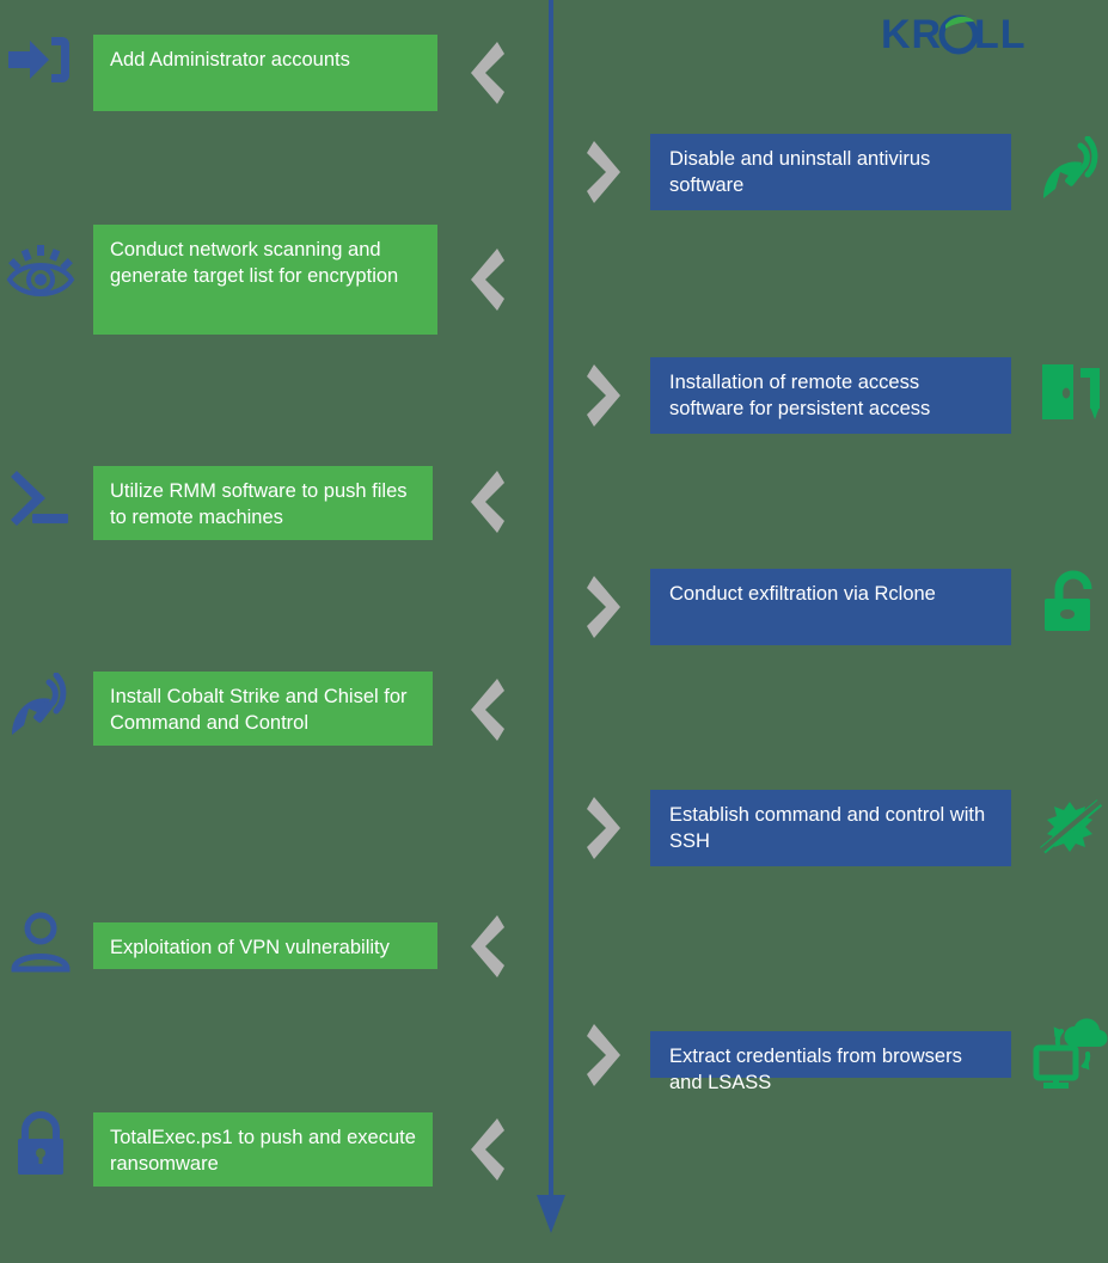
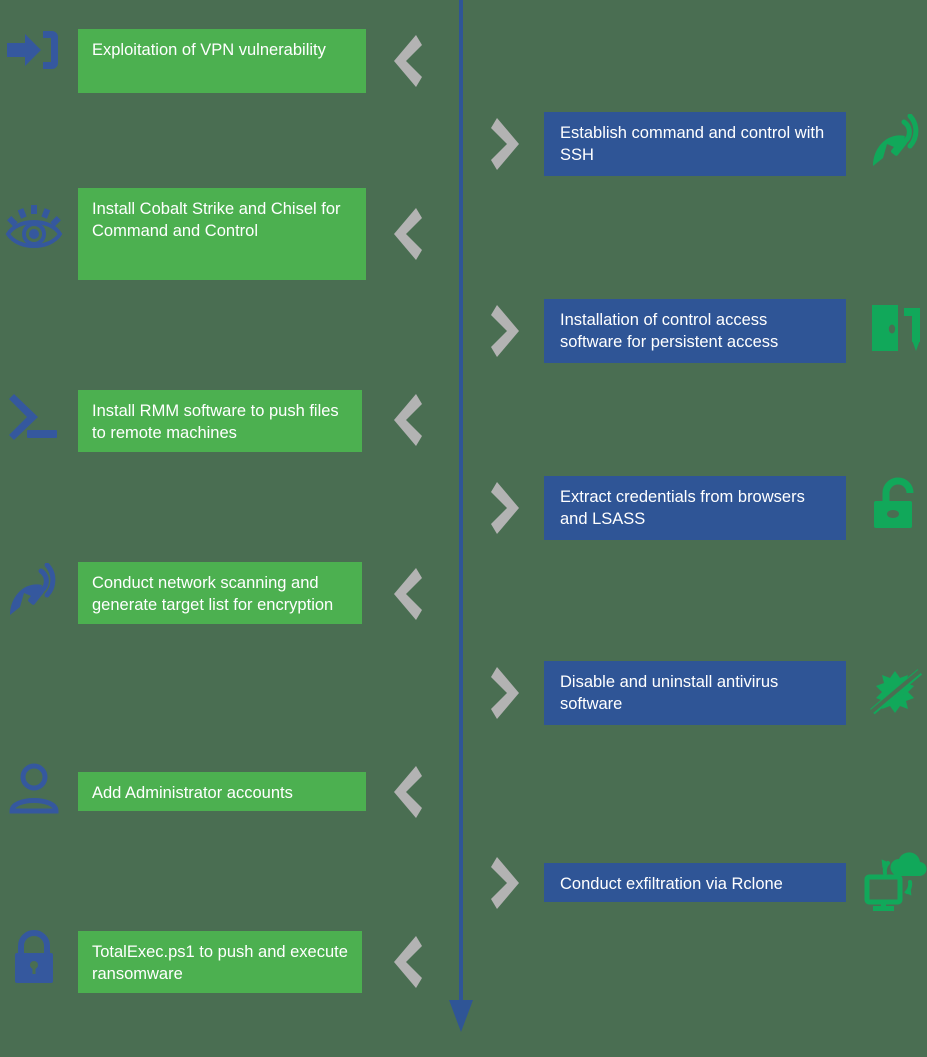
- KR
- LL
- Add Administrator accounts
+ Exploitation of VPN vulnerability
- Conduct network scanning and generate target list for encryption
+ Install Cobalt Strike and Chisel for Command and Control
- Utilize RMM software to push files to remote machines
+ Install RMM software to push files to remote machines
- Install Cobalt Strike and Chisel for Command and Control
+ Conduct network scanning and generate target list for encryption
- Exploitation of VPN vulnerability
+ Add Administrator accounts
  TotalExec.ps1 to push and execute ransomware
- Disable and uninstall antivirus software
+ Establish command and control with SSH
- Installation of remote access software for persistent access
+ Installation of control access software for persistent access
- Conduct exfiltration via Rclone
+ Extract credentials from browsers and LSASS
- Establish command and control with SSH
+ Disable and uninstall antivirus software
- Extract credentials from browsers and LSASS
+ Conduct exfiltration via Rclone
